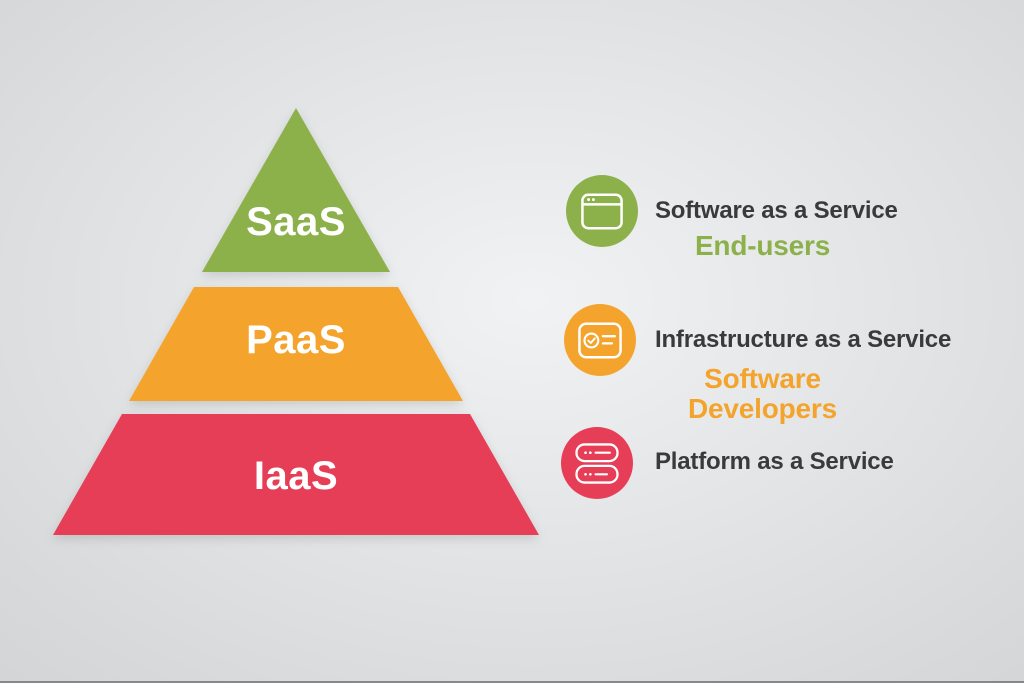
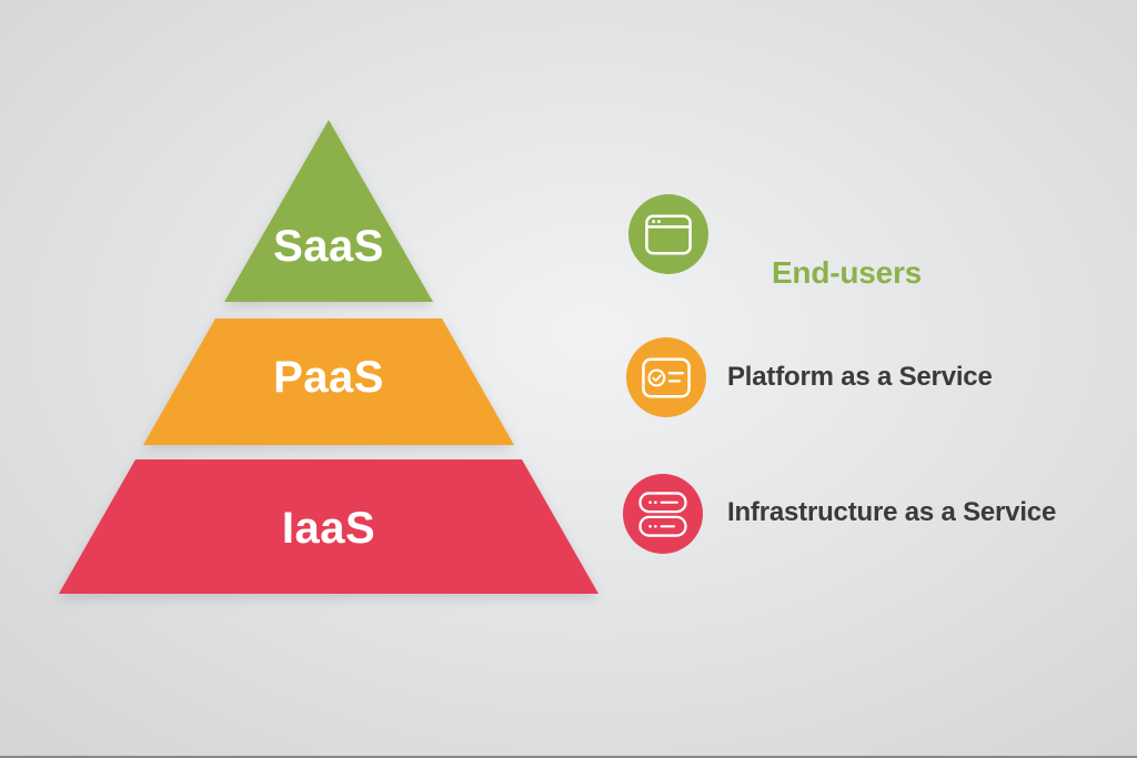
  SaaS
  PaaS
  IaaS
- Software as a Service
  End-users
- Infrastructure as a Service
+ Platform as a Service
- Software Developers
- Platform as a Service
+ Infrastructure as a Service
